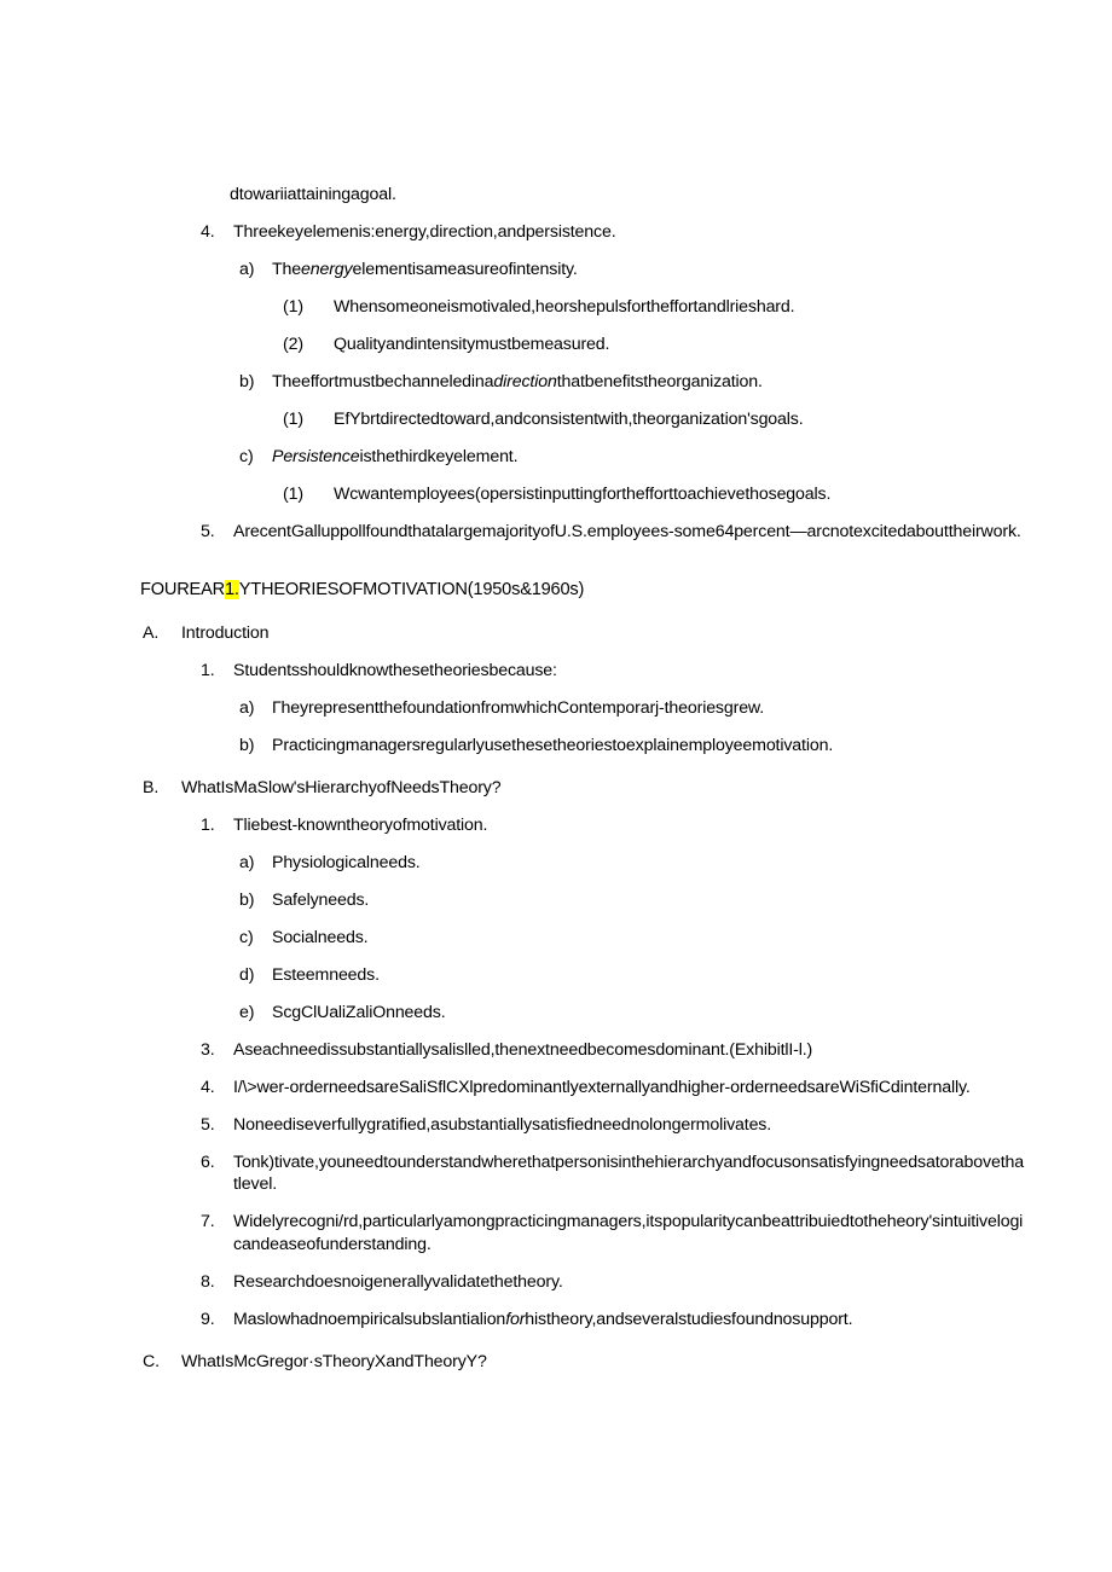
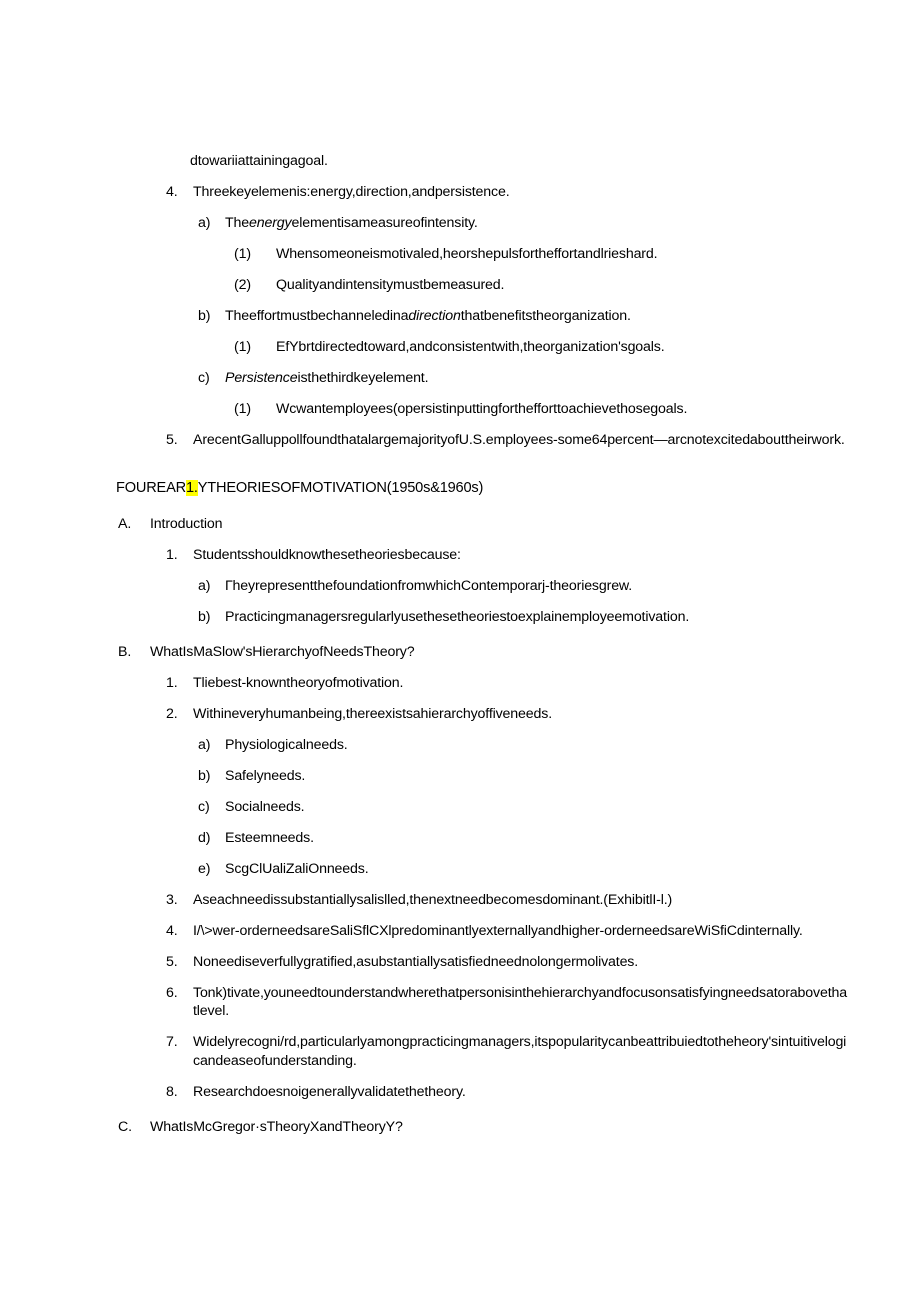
  dtowariiattainingagoal.
  4.
  Threekeyelemenis:energy,direction,andpersistence.
  a)
  Theenergyelementisameasureofintensity.
  (1)
  Whensomeoneismotivaled,heorshepulsfortheffortandlrieshard.
  (2)
  Qualityandintensitymustbemeasured.
  b)
  Theeffortmustbechanneledinadirectionthatbenefitstheorganization.
  (1)
  EfYbrtdirectedtoward,andconsistentwith,theorganization'sgoals.
  c)
  Persistenceisthethirdkeyelement.
  (1)
  Wcwantemployees(opersistinputtingforthefforttoachievethosegoals.
  5.
  ArecentGalluppollfoundthatalargemajorityofU.S.employees-some64percent—arcnotexcitedabouttheirwork.
  FOUREAR1.YTHEORIESOFMOTIVATION(1950s&1960s)
  A.
  Introduction
  1.
  Studentsshouldknowthesetheoriesbecause:
  a)
  ГheyrepresentthefoundationfromwhichContemporarj-theoriesgrew.
  b)
  Practicingmanagersregularlyusethesetheoriestoexplainemployeemotivation.
  B.
  WhatIsMaSlow'sHierarchyofNeedsTheory?
  1.
  Tliebest-knowntheoryofmotivation.
+ 2.
+ Withineveryhumanbeing,thereexistsahierarchyoffiveneeds.
  a)
  Physiologicalneeds.
  b)
  Safelyneeds.
  c)
  Socialneeds.
  d)
  Esteemneeds.
  e)
  ScgClUaliZaliOnneeds.
  3.
  Aseachneedissubstantiallysalislled,thenextneedbecomesdominant.(ExhibitlI-l.)
  4.
  I/\>wer-orderneedsareSaliSflCXlpredominantlyexternallyandhigher-orderneedsareWiSfiCdinternally.
  5.
  Noneediseverfullygratified,asubstantiallysatisfiedneednolongermolivates.
  6.
  Tonk)tivate,youneedtounderstandwherethatpersonisinthehierarchyandfocusonsatisfyingneedsatorabovethatlevel.
  7.
  Widelyrecogni/rd,particularlyamongpracticingmanagers,itspopularitycanbeattribuiedtotheheory'sintuitivelogicandeaseofunderstanding.
  8.
  Researchdoesnoigenerallyvalidatethetheory.
- 9.
- Maslowhadnoempiricalsubslantialionforhistheory,andseveralstudiesfoundnosupport.
  C.
  WhatIsMcGregor·sTheoryXandTheoryY?
